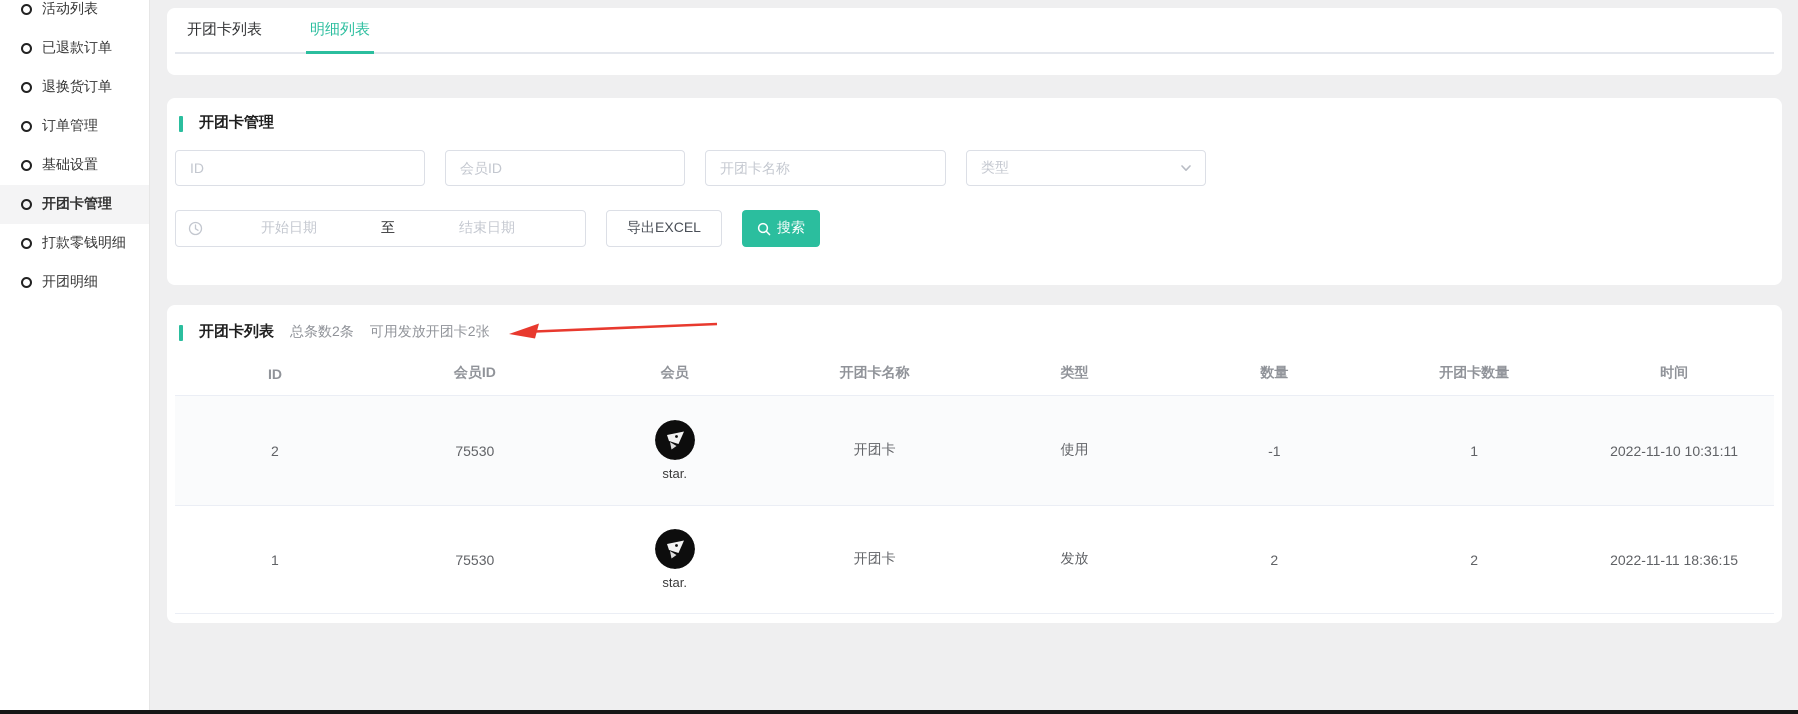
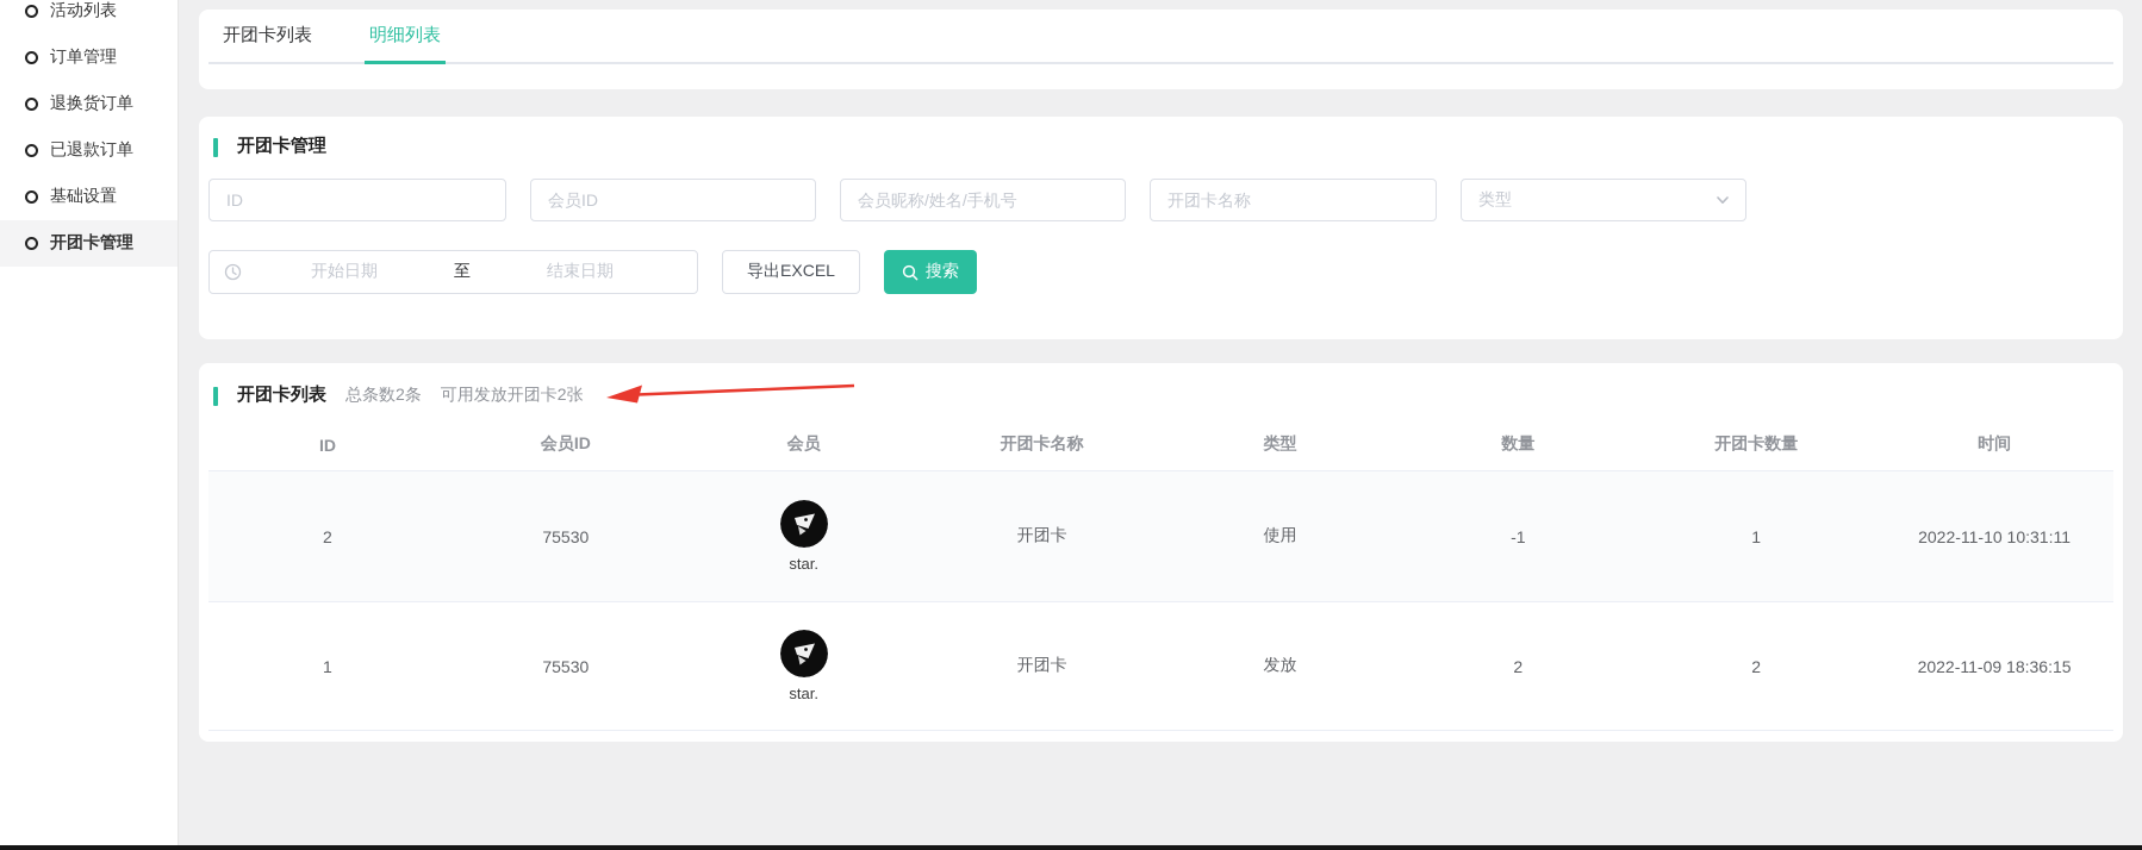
  活动列表
- 已退款订单
+ 订单管理
  退换货订单
- 订单管理
+ 已退款订单
  基础设置
  开团卡管理
- 打款零钱明细
- 开团明细
  开团卡列表
  明细列表
  开团卡管理
  ID
  会员ID
+ 会员昵称/姓名/手机号
  开团卡名称
  类型
  开始日期
  至
  结束日期
  导出EXCEL
  搜索
  开团卡列表
  总条数2条
  可用发放开团卡2张
  ID
  会员ID
  会员
  开团卡名称
  类型
  数量
  开团卡数量
  时间
  2
  75530
  star.
  开团卡
  使用
  -1
  1
  2022-11-10 10:31:11
  1
  75530
  star.
  开团卡
  发放
  2
  2
- 2022-11-11 18:36:15
+ 2022-11-09 18:36:15
